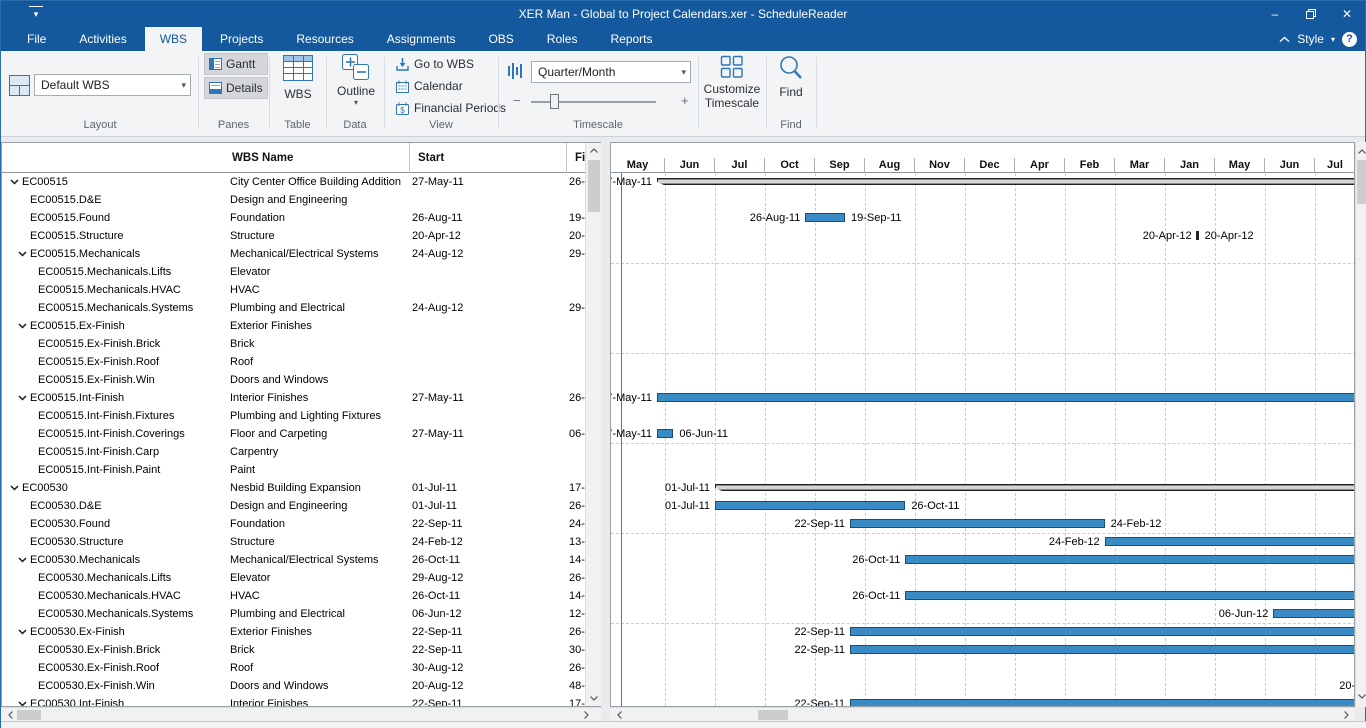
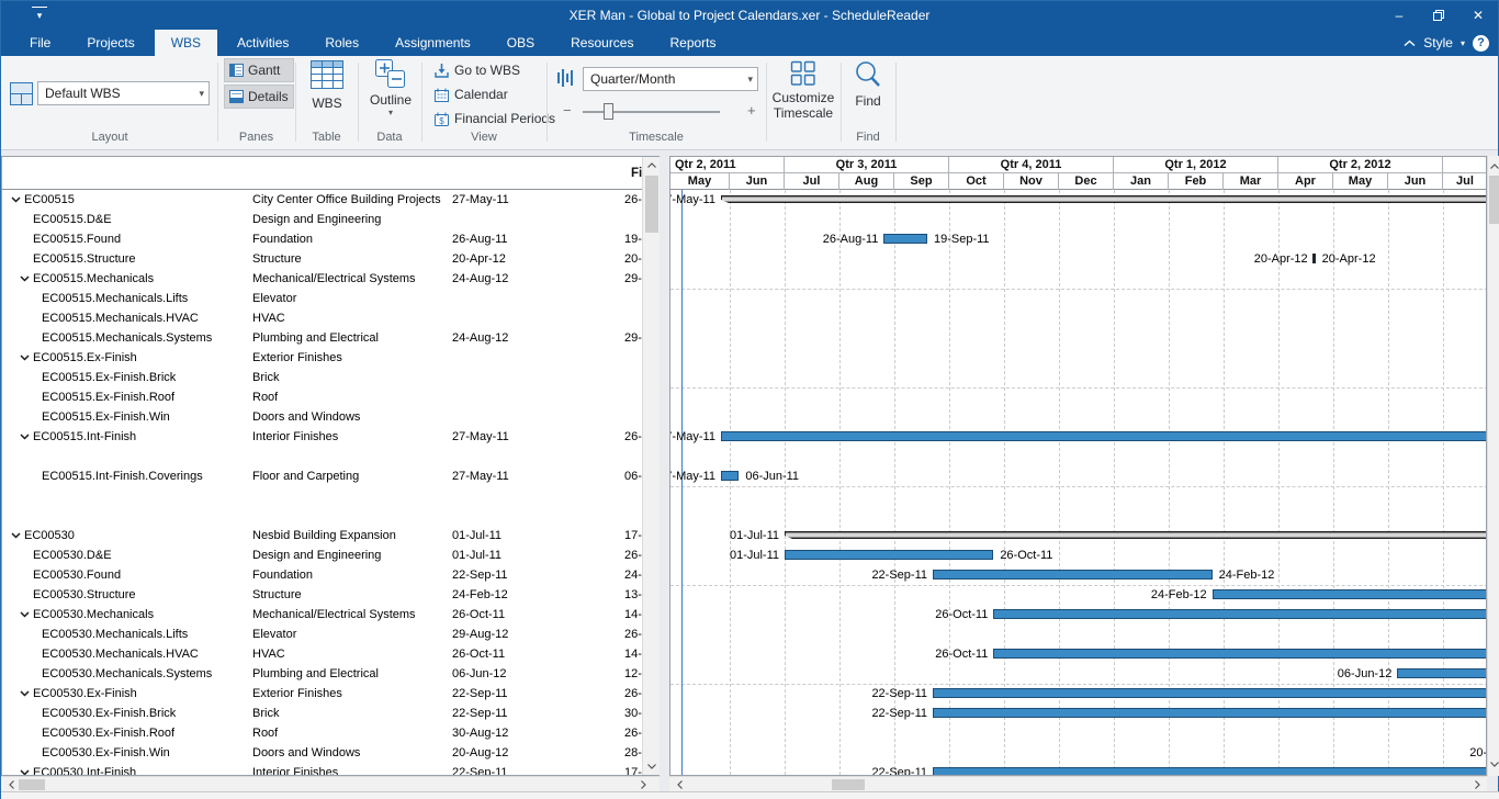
  ▾
  XER Man - Global to Project Calendars.xer - ScheduleReader
  –
  ✕
  File
- Activities
+ Projects
  WBS
- Projects
+ Activities
- Resources
+ Roles
  Assignments
  OBS
- Roles
+ Resources
  Reports
  Style
  ▾
  ?
  Default WBS
  ▾
  Layout
  Gantt
  Details
  Panes
  WBS
  Table
  Outline
  ▾
  Data
  Go to WBS
  Calendar
  $
  Financial Periods
  View
  Quarter/Month
  ▾
  −
  +
  Timescale
  Customize
  Timescale
  Find
  Find
- WBS Name
- Start
  EC00515
- City Center Office Building Addition
+ City Center Office Building Projects
  27-May-11
  26-
  EC00515.D&E
  Design and Engineering
  EC00515.Found
  Foundation
  26-Aug-11
  19-
  EC00515.Structure
  Structure
  20-Apr-12
  20-
  EC00515.Mechanicals
  Mechanical/Electrical Systems
  24-Aug-12
  29-
  EC00515.Mechanicals.Lifts
  Elevator
  EC00515.Mechanicals.HVAC
  HVAC
  EC00515.Mechanicals.Systems
  Plumbing and Electrical
  24-Aug-12
  29-
  EC00515.Ex-Finish
  Exterior Finishes
  EC00515.Ex-Finish.Brick
  Brick
  EC00515.Ex-Finish.Roof
  Roof
  EC00515.Ex-Finish.Win
  Doors and Windows
  EC00515.Int-Finish
  Interior Finishes
  27-May-11
  26-
- EC00515.Int-Finish.Fixtures
- Plumbing and Lighting Fixtures
  EC00515.Int-Finish.Coverings
  Floor and Carpeting
  27-May-11
  06-
- EC00515.Int-Finish.Carp
- Carpentry
- EC00515.Int-Finish.Paint
- Paint
  EC00530
  Nesbid Building Expansion
  01-Jul-11
  17-
  EC00530.D&E
  Design and Engineering
  01-Jul-11
  26-
  EC00530.Found
  Foundation
  22-Sep-11
  24-
  EC00530.Structure
  Structure
  24-Feb-12
  13-
  EC00530.Mechanicals
  Mechanical/Electrical Systems
  26-Oct-11
  14-
  EC00530.Mechanicals.Lifts
  Elevator
  29-Aug-12
  26-
  EC00530.Mechanicals.HVAC
  HVAC
  26-Oct-11
  14-
  EC00530.Mechanicals.Systems
  Plumbing and Electrical
  06-Jun-12
  12-
  EC00530.Ex-Finish
  Exterior Finishes
  22-Sep-11
  26-
  EC00530.Ex-Finish.Brick
  Brick
  22-Sep-11
  30-
  EC00530.Ex-Finish.Roof
  Roof
  30-Aug-12
  26-
  EC00530.Ex-Finish.Win
  Doors and Windows
  20-Aug-12
- 48-
+ 28-
  EC00530.Int-Finish
  Interior Finishes
  22-Sep-11
  17-
+ Qtr 2, 2011
+ Qtr 3, 2011
+ Qtr 4, 2011
+ Qtr 1, 2012
+ Qtr 2, 2012
  May
  Jun
  Jul
- Oct
+ Aug
  Sep
- Aug
+ Oct
  Nov
  Dec
- Apr
+ Jan
  Feb
  Mar
- Jan
+ Apr
  May
  Jun
  Jul
  -May-11
  26-Aug-11
  19-Sep-11
  20-Apr-12
  20-Apr-12
  -May-11
  -May-11
  06-Jun-11
  01-Jul-11
  01-Jul-11
  26-Oct-11
  22-Sep-11
  24-Feb-12
  24-Feb-12
  26-Oct-11
  26-Oct-11
  06-Jun-12
  22-Sep-11
  22-Sep-11
  22-Sep-11
